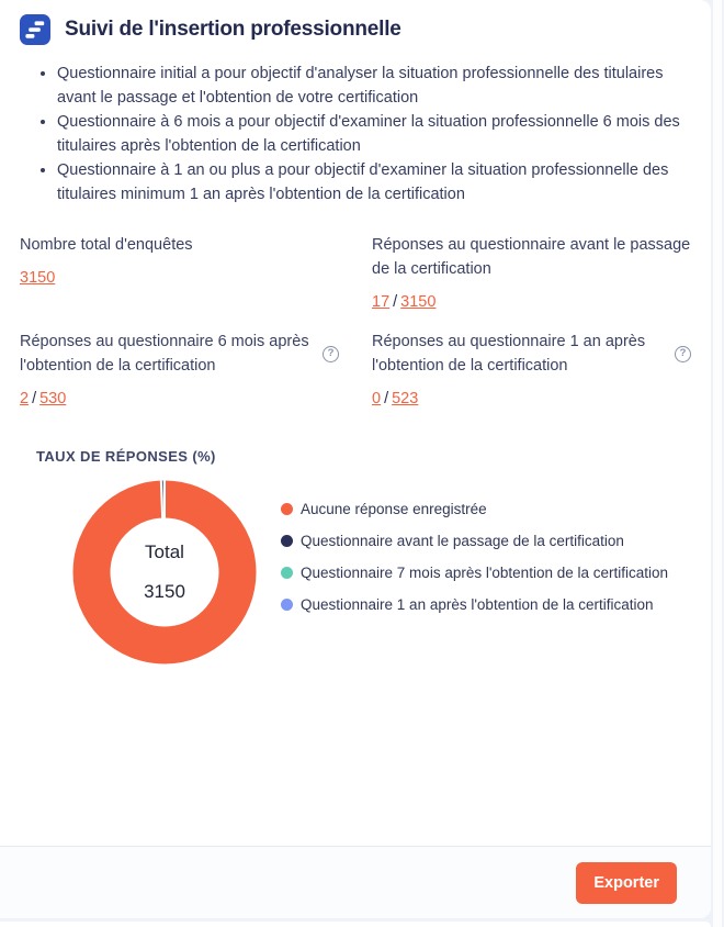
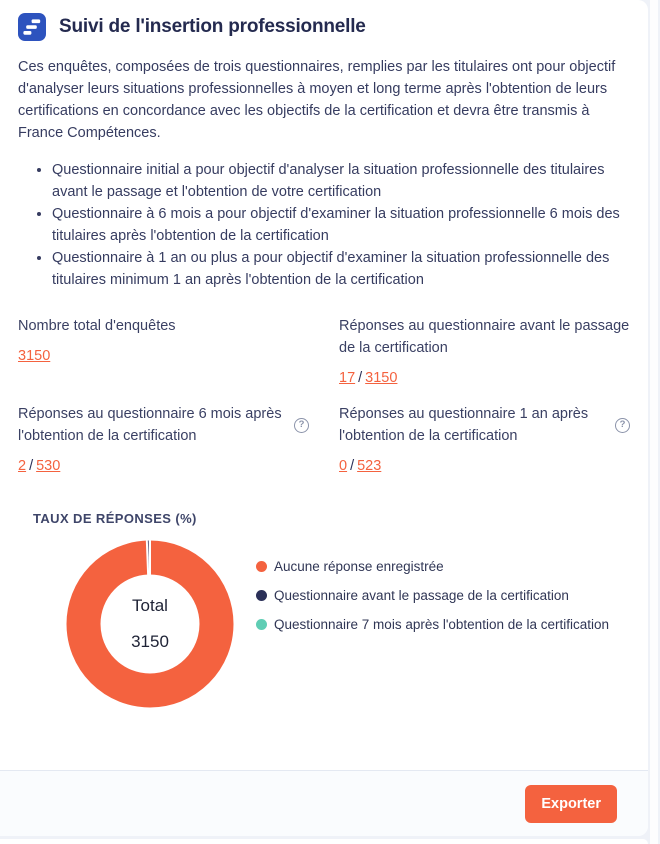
  Suivi de l'insertion professionnelle
+ Ces enquêtes, composées de trois questionnaires, remplies par les titulaires ont pour objectif d'analyser leurs situations professionnelles à moyen et long terme après l'obtention de leurs certifications en concordance avec les objectifs de la certification et devra être transmis à France Compétences.
  Questionnaire initial a pour objectif d'analyser la situation professionnelle des titulaires avant le passage et l'obtention de votre certification
  Questionnaire à 6 mois a pour objectif d'examiner la situation professionnelle 6 mois des titulaires après l'obtention de la certification
  Questionnaire à 1 an ou plus a pour objectif d'examiner la situation professionnelle des titulaires minimum 1 an après l'obtention de la certification
  Nombre total d'enquêtes
  3150
  Réponses au questionnaire avant le passage de la certification
  17 / 3150
  Réponses au questionnaire 6 mois après l'obtention de la certification
  ?
  2 / 530
  Réponses au questionnaire 1 an après l'obtention de la certification
  ?
  0 / 523
  TAUX DE RÉPONSES (%)
  Total
  3150
  Aucune réponse enregistrée
  Questionnaire avant le passage de la certification
  Questionnaire 7 mois après l'obtention de la certification
- Questionnaire 1 an après l'obtention de la certification
  Exporter
